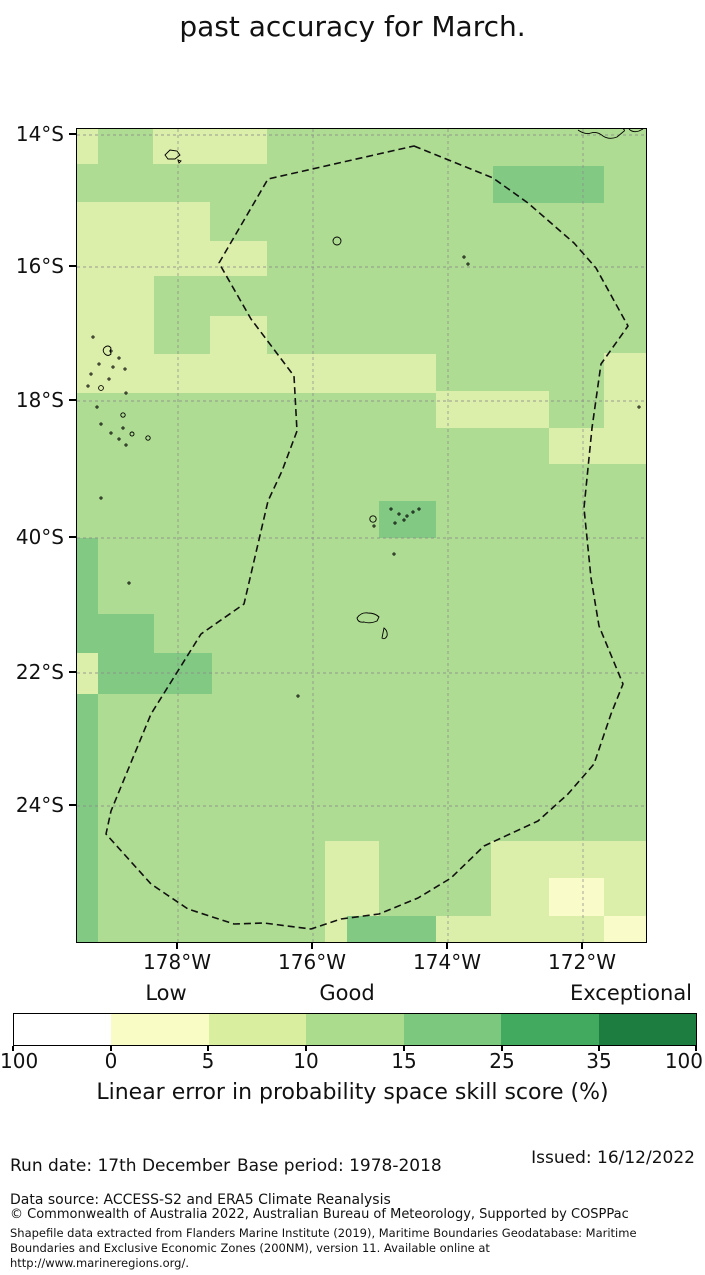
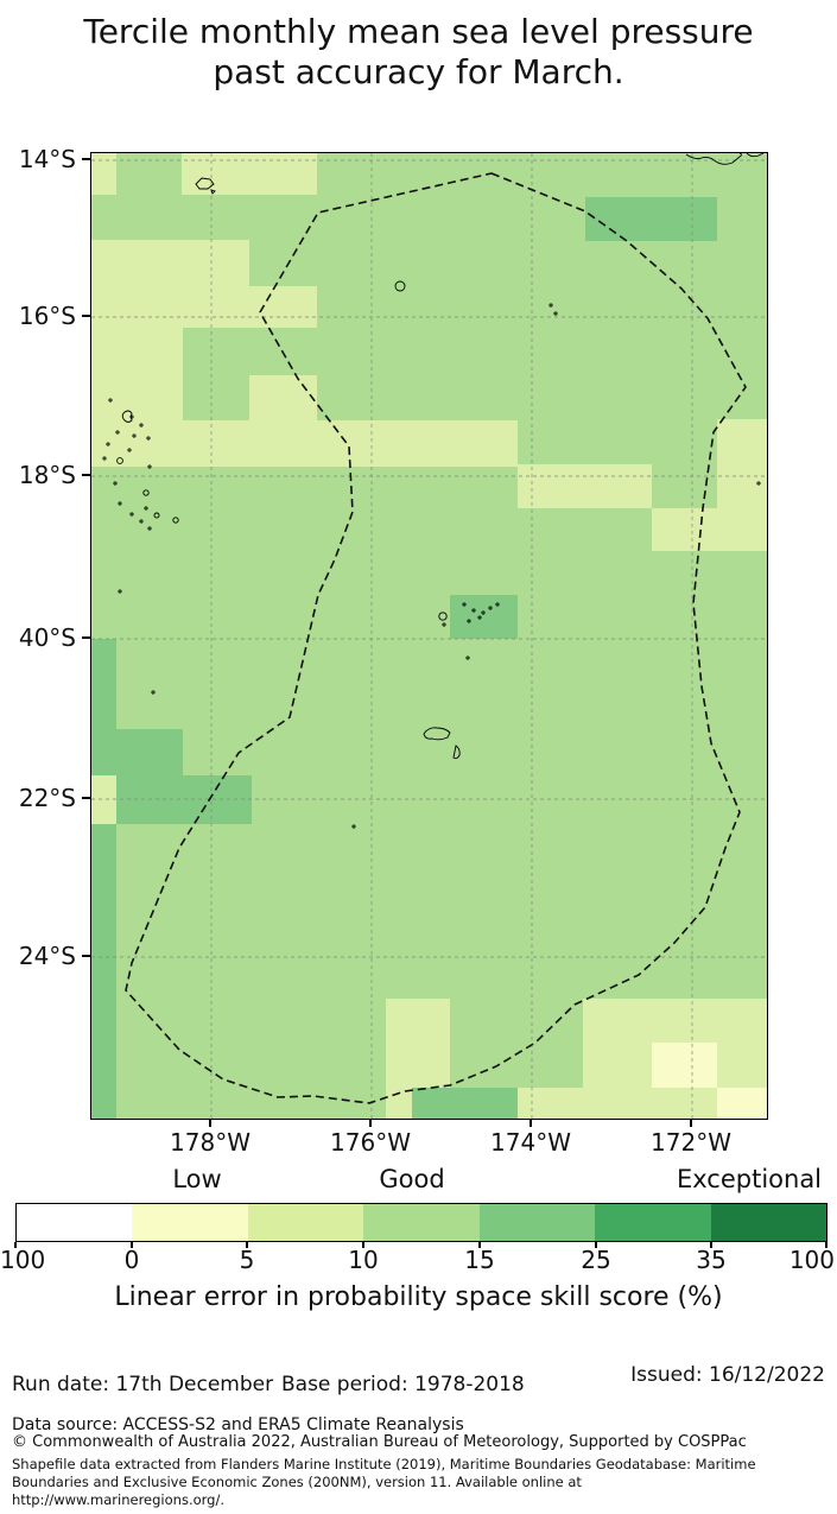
+ Tercile monthly mean sea level pressure
  past accuracy for March.
  14°S
  16°S
  18°S
  40°S
  22°S
  24°S
  178°W
  176°W
  174°W
  172°W
  100
  0
  5
  10
  15
  25
  35
  100
  Low
  Good
  Exceptional
  Linear error in probability space skill score (%)
  Run date: 17th December
  Base period: 1978-2018
  Issued: 16/12/2022
  Data source: ACCESS-S2 and ERA5 Climate Reanalysis
  © Commonwealth of Australia 2022, Australian Bureau of Meteorology, Supported by COSPPac
  Shapefile data extracted from Flanders Marine Institute (2019), Maritime Boundaries Geodatabase: Maritime
  Boundaries and Exclusive Economic Zones (200NM), version 11. Available online at
  http://www.marineregions.org/.
